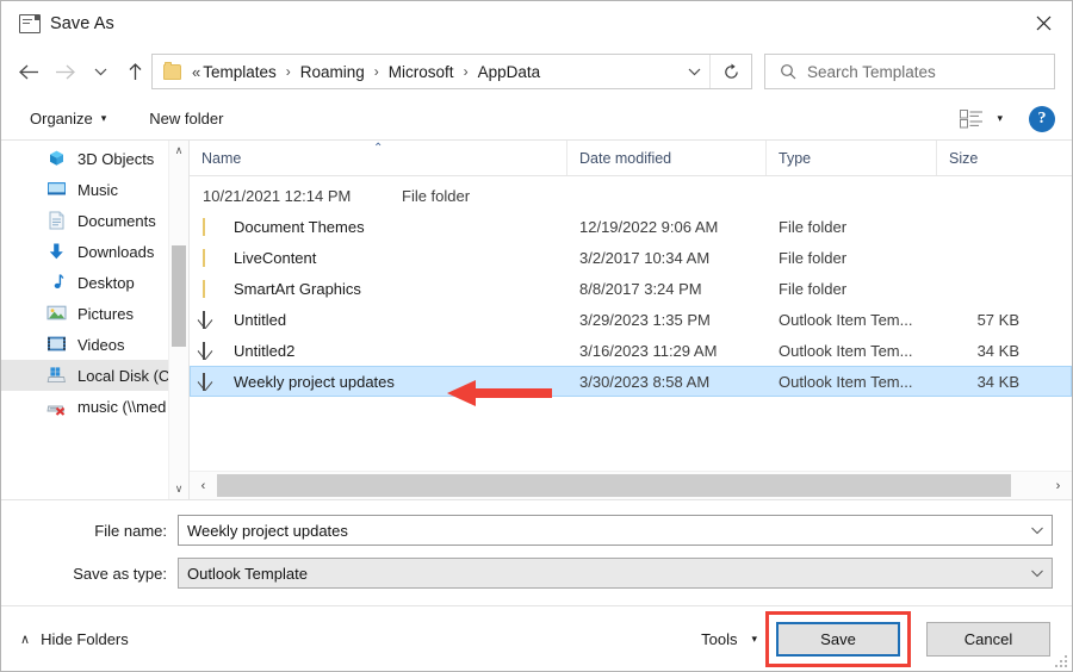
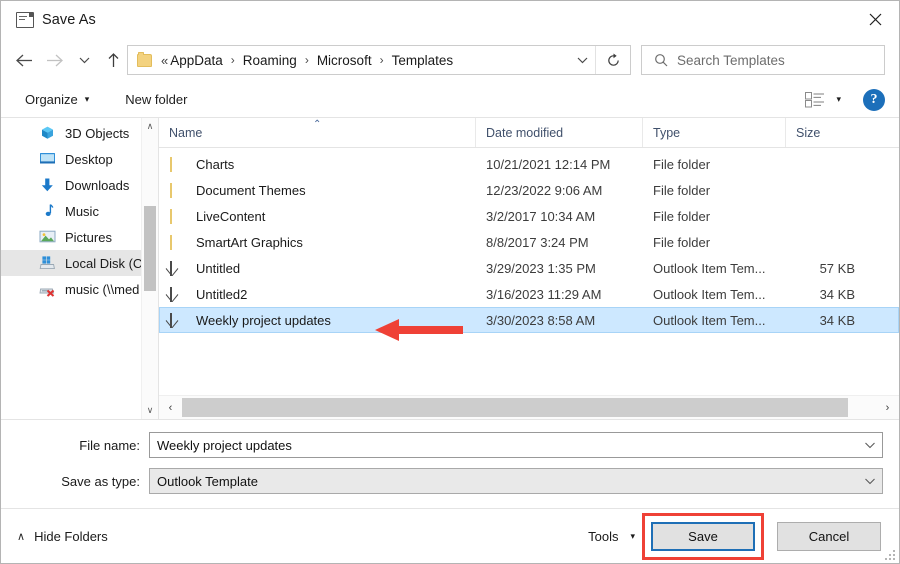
  Save As
  «
- Templates
+ AppData
  ›
  Roaming
  ›
  Microsoft
  ›
- AppData
+ Templates
  Search Templates
  Organize
  ▾
  New folder
  ▾
  ?
  3D Objects
- Music
+ Desktop
- Documents
  Downloads
- Desktop
+ Music
  Pictures
- Videos
  Local Disk (C
  music (\\med
  ∧
  ∨
  Name
  ⌃
  Date modified
  Type
  Size
+ Charts
  10/21/2021 12:14 PM
  File folder
  Document Themes
- 12/19/2022 9:06 AM
+ 12/23/2022 9:06 AM
  File folder
  LiveContent
  3/2/2017 10:34 AM
  File folder
  SmartArt Graphics
  8/8/2017 3:24 PM
  File folder
  Untitled
  3/29/2023 1:35 PM
  Outlook Item Tem...
  57 KB
  Untitled2
  3/16/2023 11:29 AM
  Outlook Item Tem...
  34 KB
  Weekly project updates
  3/30/2023 8:58 AM
  Outlook Item Tem...
  34 KB
  ‹
  ›
  File name:
  Weekly project updates
  Save as type:
  Outlook Template
  ∧
  Hide Folders
  Tools
  ▾
  Save
  Cancel
